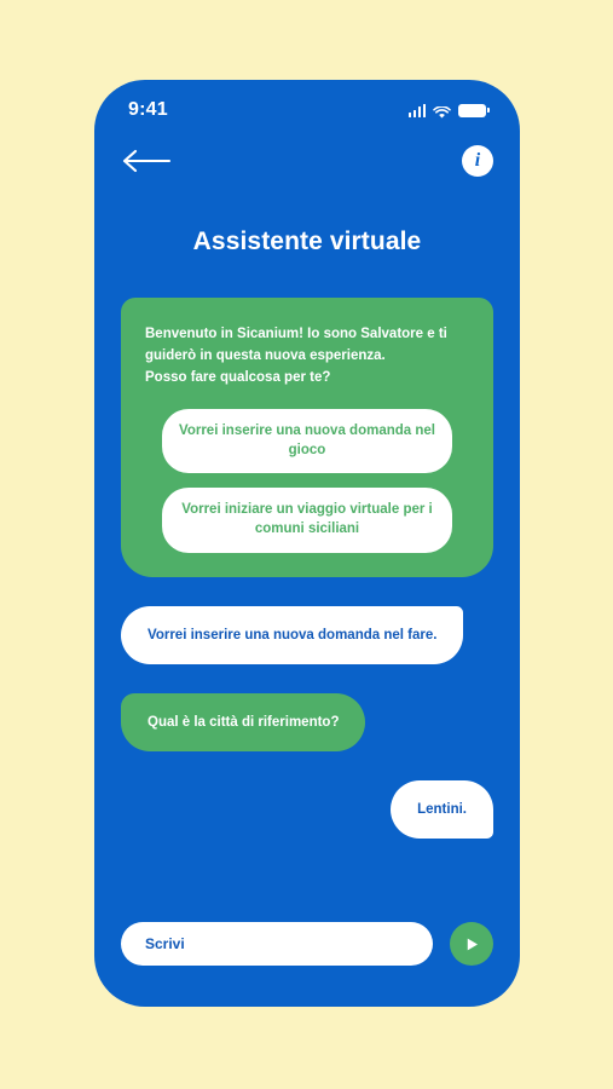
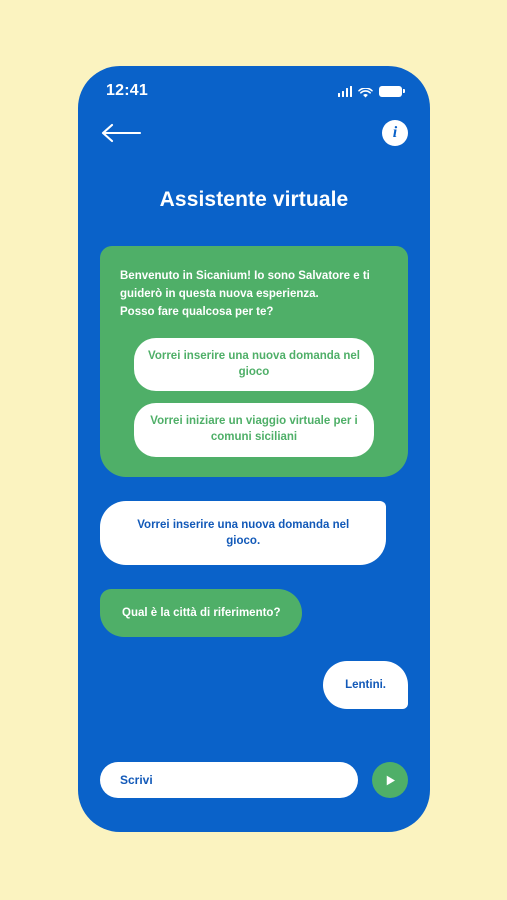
- 9:41
+ 12:41
  i
  Assistente virtuale
  Benvenuto in Sicanium! Io sono Salvatore e ti guiderò in questa nuova esperienza.
  Posso fare qualcosa per te?
  Vorrei inserire una nuova domanda nel gioco
  Vorrei iniziare un viaggio virtuale per i comuni siciliani
- Vorrei inserire una nuova domanda nel fare.
+ Vorrei inserire una nuova domanda nel gioco.
  Qual è la città di riferimento?
  Lentini.
  Scrivi
